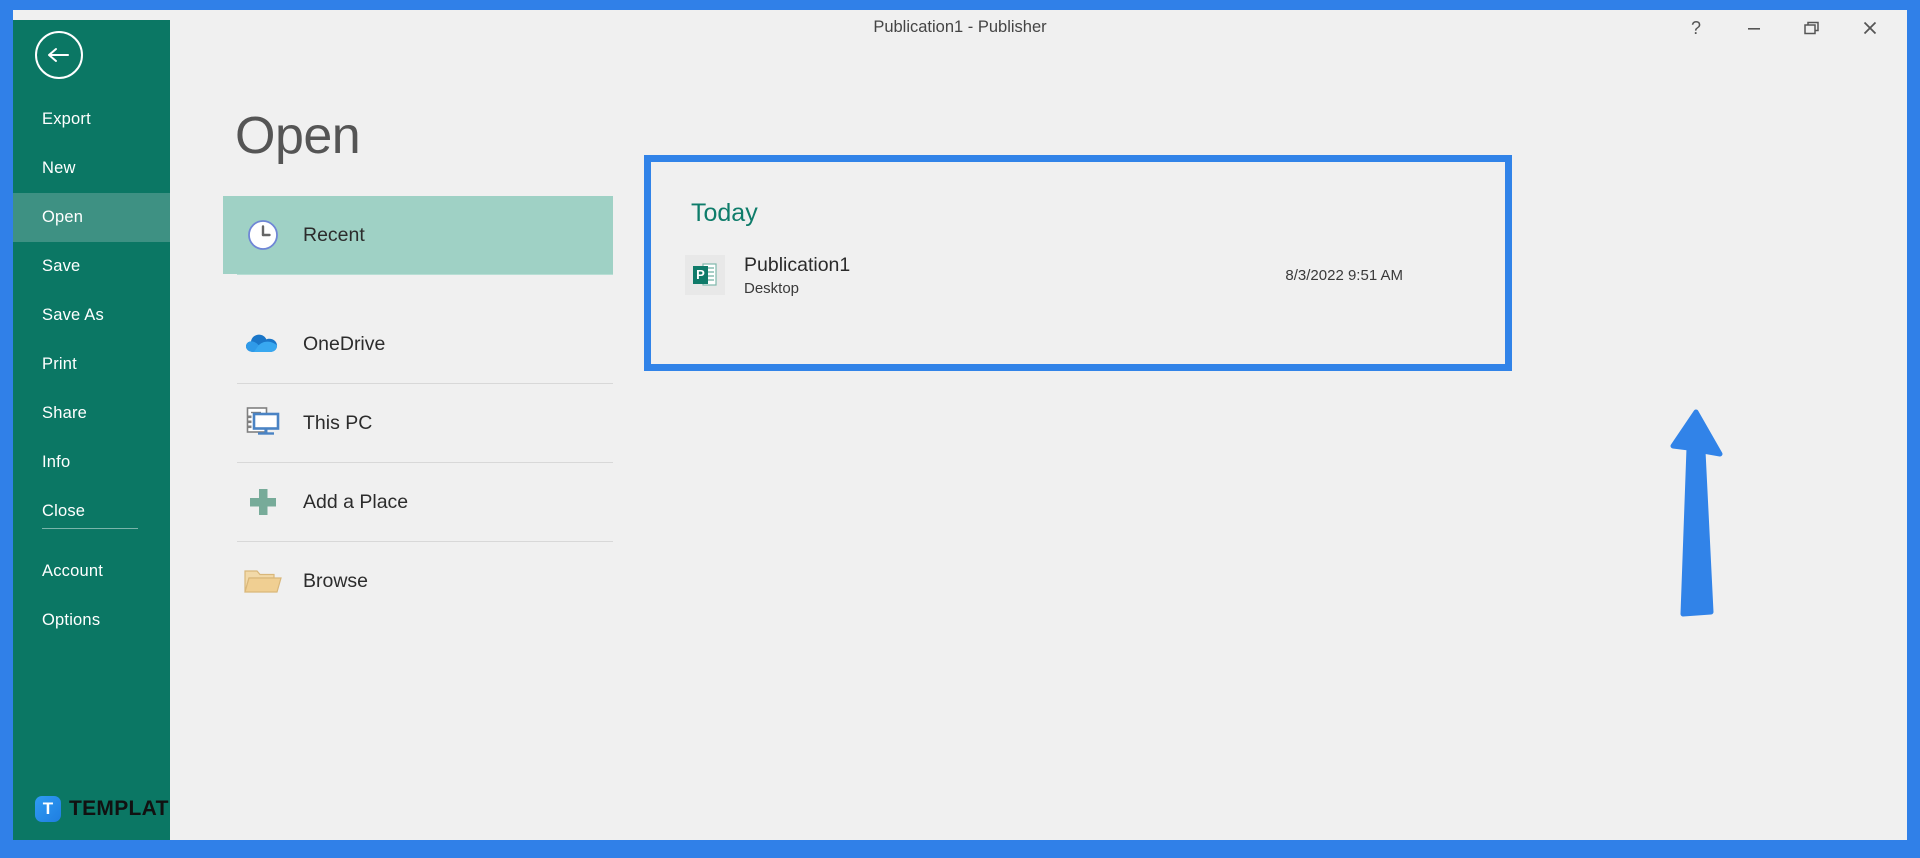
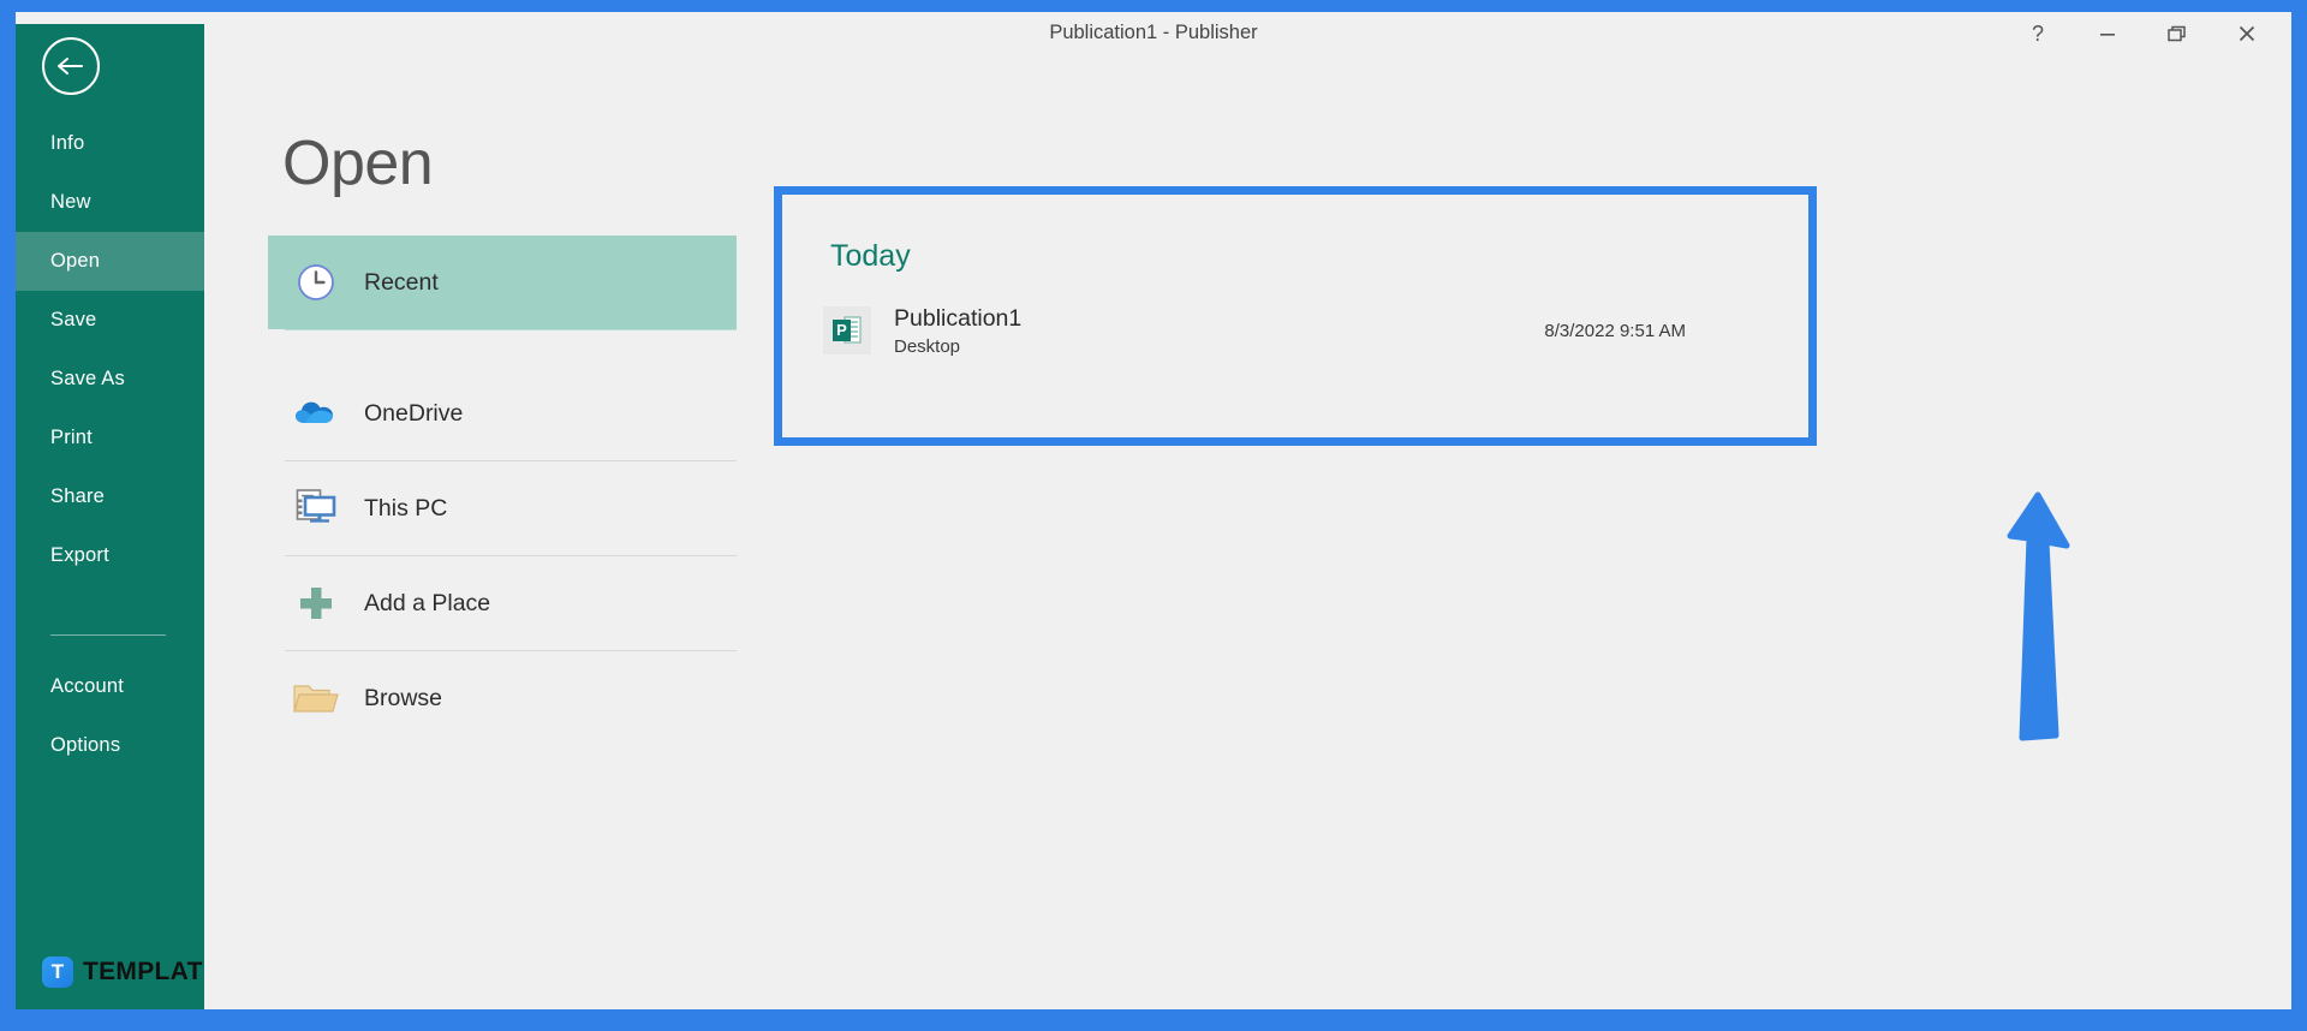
  Publication1 - Publisher
  ?
- Export
+ Info
  New
  Open
  Save
  Save As
  Print
  Share
- Info
+ Export
- Close
  Account
  Options
  T
  Open
  Recent
  OneDrive
  This PC
  Add a Place
  Browse
  Today
  P
  Publication1
  Desktop
  8/3/2022 9:51 AM
